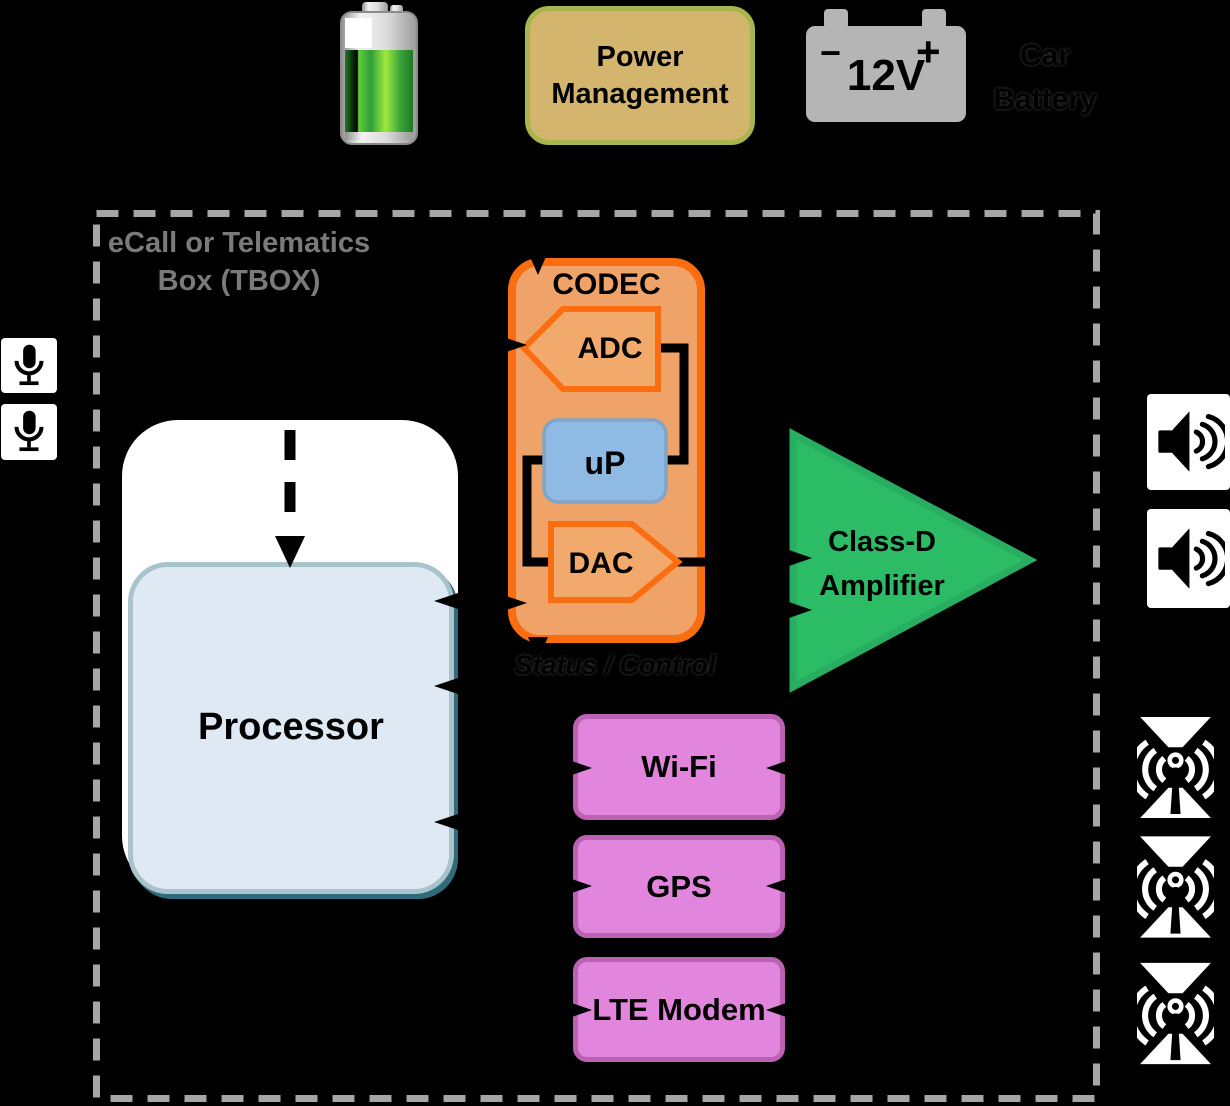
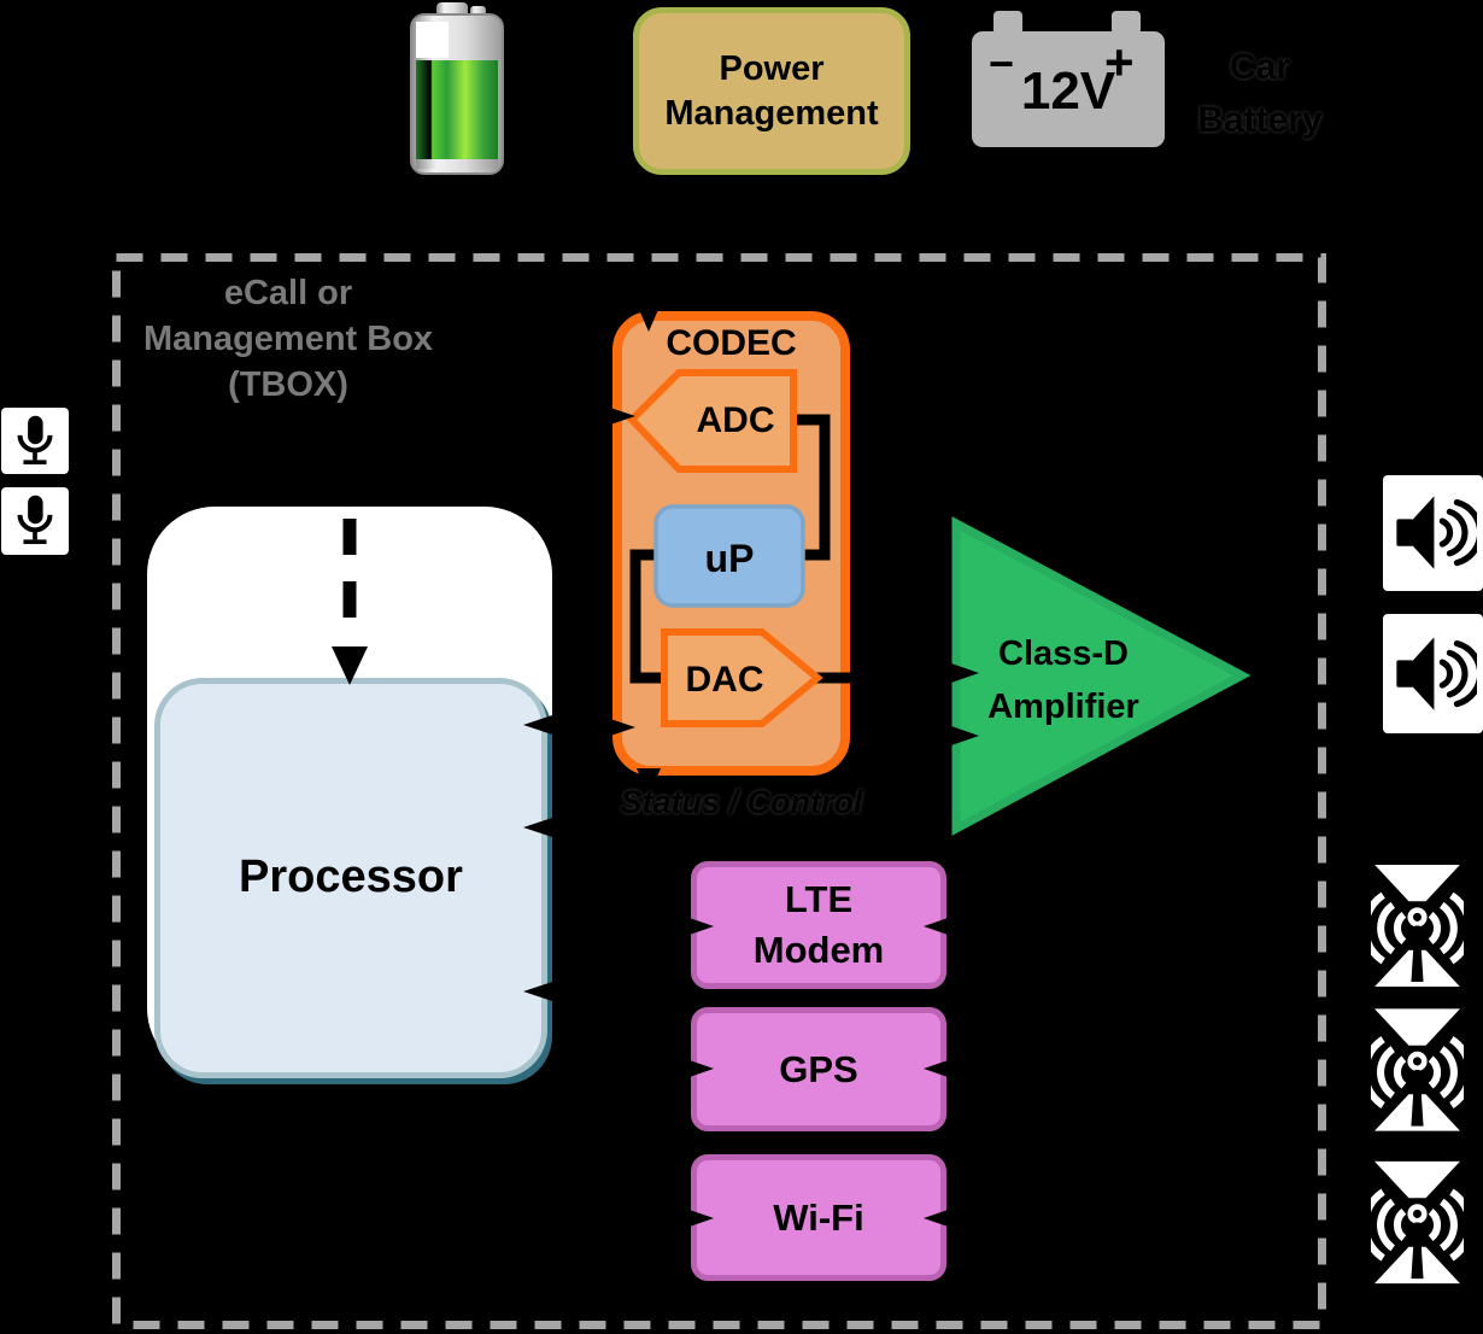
  Power Management
  −
  +
  12V
  Car Battery
- eCall or Telematics Box (TBOX)
+ eCall or Management Box (TBOX)
  Processor
  CODEC
  ADC
  uP
  DAC
  Status / Control
  Class-D Amplifier
- Wi-Fi
+ LTE Modem
  GPS
- LTE Modem
+ Wi-Fi
